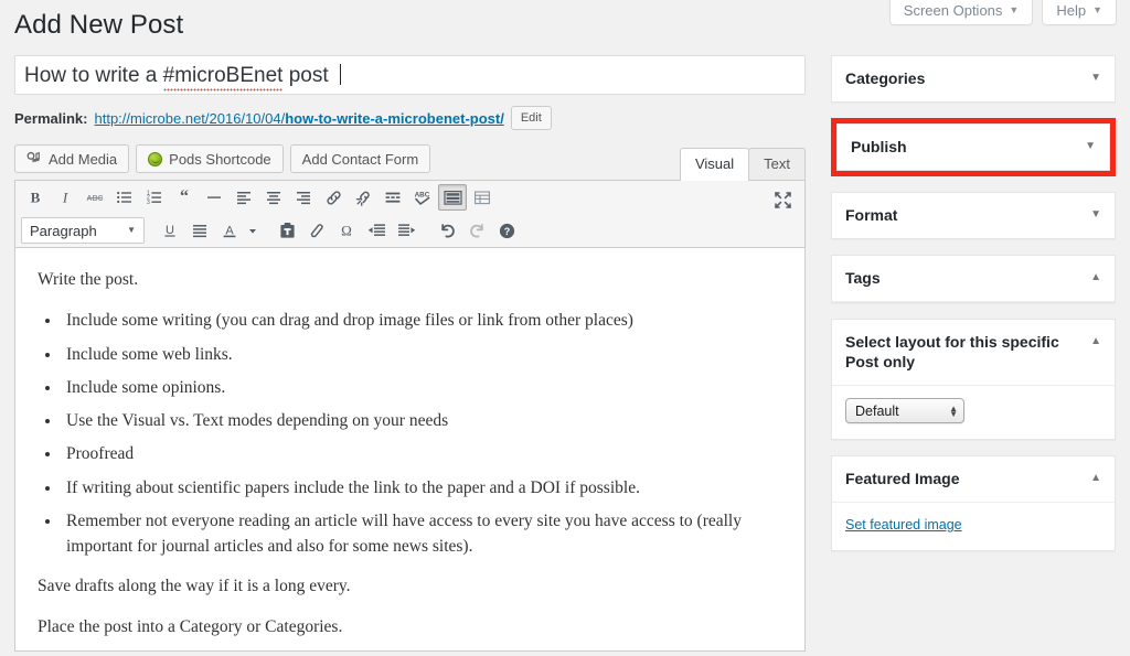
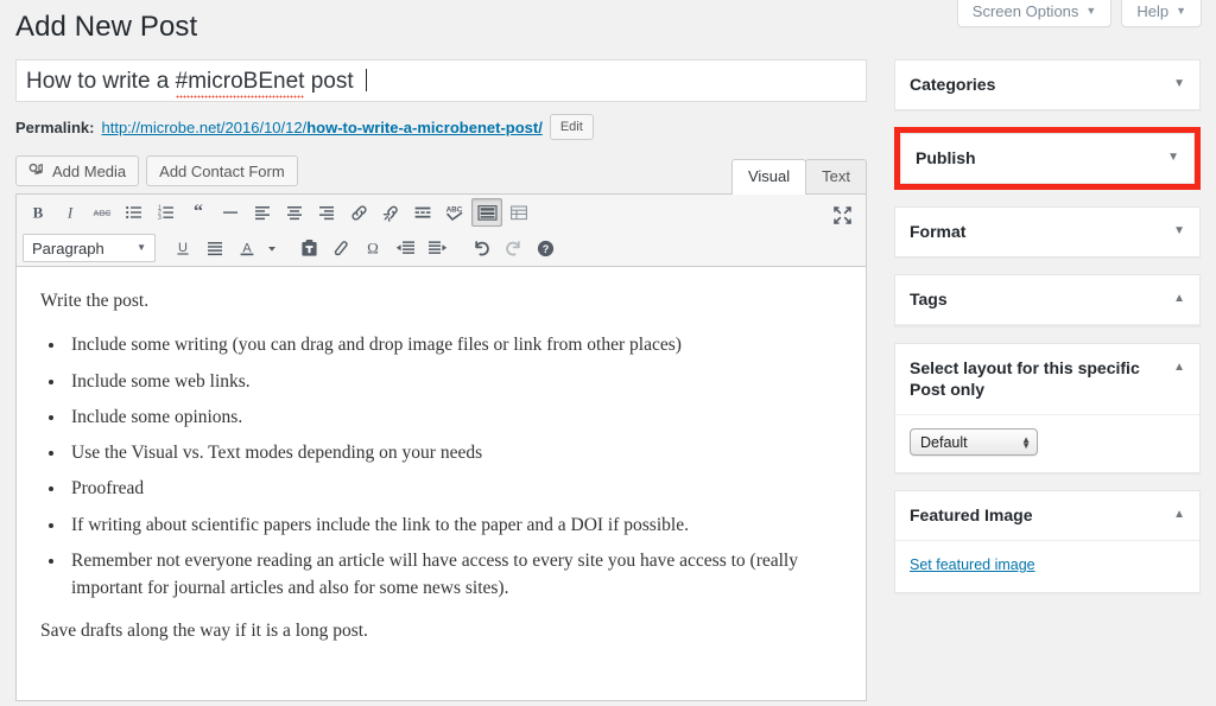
  Screen Options
  ▼
  Help
  ▼
  Add New Post
  How to write a #microBEnet post
  Permalink:
- http://microbe.net/2016/10/04/how-to-write-a-microbenet-post/
+ http://microbe.net/2016/10/12/how-to-write-a-microbenet-post/
  Edit
  Add Media
- Pods Shortcode
  Add Contact Form
  Visual
  Text
  B
  I
  “
  Paragraph
  ▼
  U
  A
  Ω
  ?
  Write the post.
  Include some writing (you can drag and drop image files or link from other places)
  Include some web links.
  Include some opinions.
  Use the Visual vs. Text modes depending on your needs
  Proofread
  If writing about scientific papers include the link to the paper and a DOI if possible.
  Remember not everyone reading an article will have access to every site you have access to (really important for journal articles and also for some news sites).
- Save drafts along the way if it is a long every.
+ Save drafts along the way if it is a long post.
- Place the post into a Category or Categories.
  Categories
  ▼
  Publish
  ▼
  Format
  ▼
  Tags
  ▲
  Select layout for this specific Post only
  ▲
  Default
  ▲
  ▼
  Featured Image
  ▲
  Set featured image
